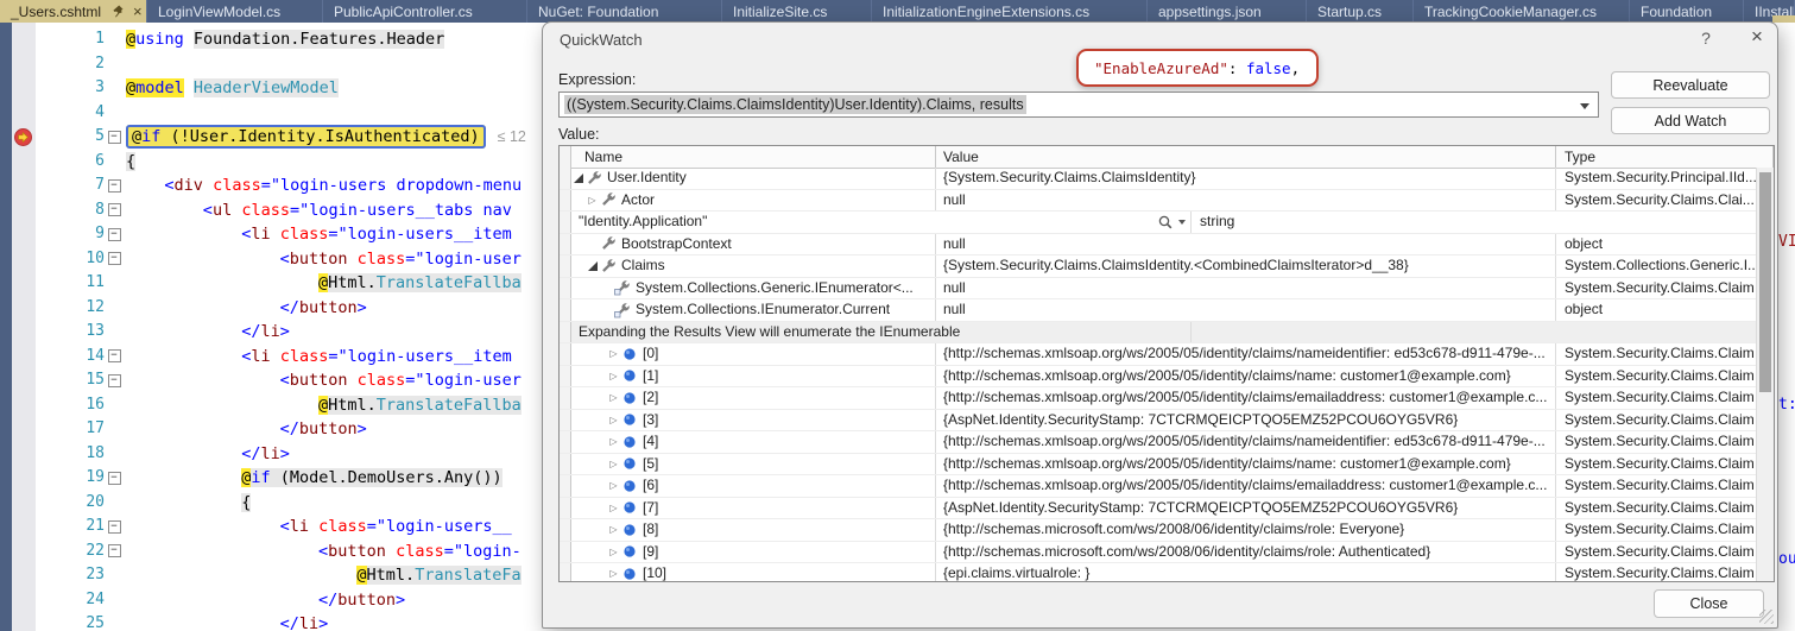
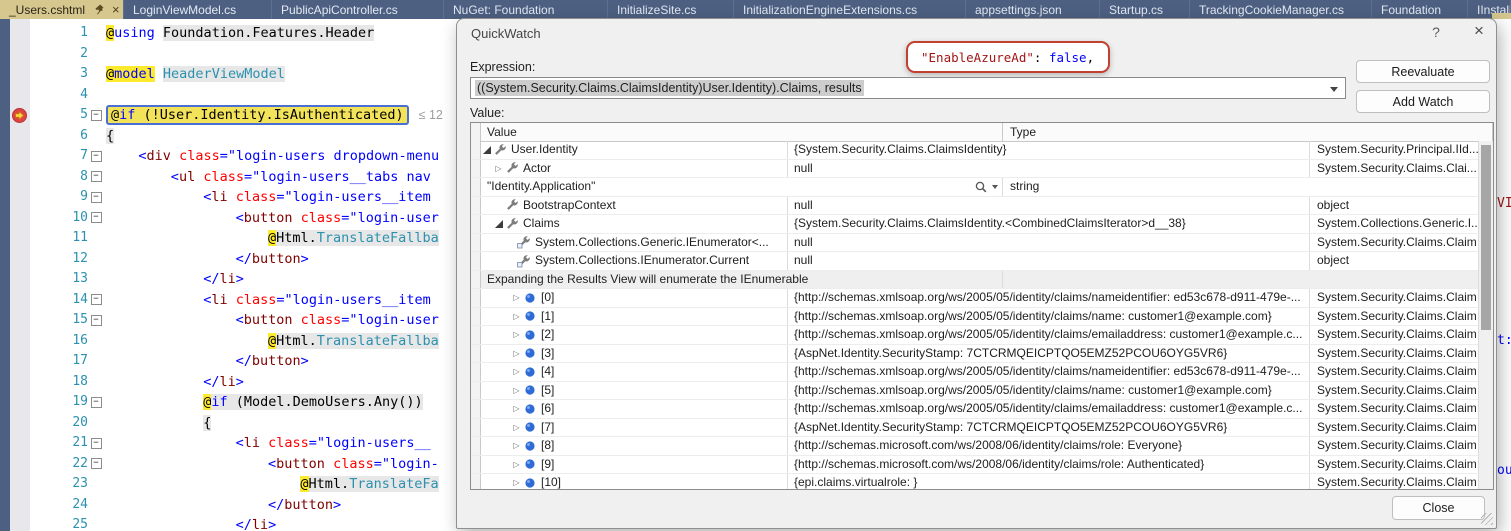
  _Users.cshtml
  ×
  LoginViewModel.cs
  PublicApiController.cs
  NuGet: Foundation
  InitializeSite.cs
  InitializationEngineExtensions.cs
  appsettings.json
  Startup.cs
  TrackingCookieManager.cs
  Foundation
  IInstal
  1
  @using Foundation.Features.Header
  2
  3
  @model HeaderViewModel
  4
  5
  −
  @if (!User.Identity.IsAuthenticated) ≤ 12
  6
  {
  7
  −
  <div class="login-users dropdown-menu
  8
  −
  <ul class="login-users__tabs nav
  9
  −
  <li class="login-users__item
  10
  −
  <button class="login-user
  11
  @Html.TranslateFallba
  12
  </button>
  13
  </li>
  14
  −
  <li class="login-users__item
  15
  −
  <button class="login-user
  16
  @Html.TranslateFallba
  17
  </button>
  18
  </li>
  19
  −
  @if (Model.DemoUsers.Any())
  20
  {
  21
  −
  <li class="login-users__
  22
  −
  <button class="login-
  23
  @Html.TranslateFa
  24
  </button>
  25
  </li>
  VI
  t:
  ou
  QuickWatch
  ?
  ×
  "EnableAzureAd": false,
  Expression:
  ((System.Security.Claims.ClaimsIdentity)User.Identity).Claims, results
  Reevaluate
  Add Watch
  Value:
- Name
  Value
  Type
  User.Identity
  {System.Security.Claims.ClaimsIdentity}
  System.Security.Principal.IId..
  ▷
  Actor
  null
  System.Security.Claims.Clai...
  "Identity.Application"
  string
  BootstrapContext
  null
  object
  Claims
  {System.Security.Claims.ClaimsIdentity.<CombinedClaimsIterator>d__38}
  System.Collections.Generic.I..
  System.Collections.Generic.IEnumerator<...
  null
  System.Security.Claims.Claim
  System.Collections.IEnumerator.Current
  null
  object
  Expanding the Results View will enumerate the IEnumerable
  ▷
  [0]
  {http://schemas.xmlsoap.org/ws/2005/05/identity/claims/nameidentifier: ed53c678-d911-479e-...
  System.Security.Claims.Claim
  ▷
  [1]
  {http://schemas.xmlsoap.org/ws/2005/05/identity/claims/name: customer1@example.com}
  System.Security.Claims.Claim
  ▷
  [2]
  {http://schemas.xmlsoap.org/ws/2005/05/identity/claims/emailaddress: customer1@example.c...
  System.Security.Claims.Claim
  ▷
  [3]
  {AspNet.Identity.SecurityStamp: 7CTCRMQEICPTQO5EMZ52PCOU6OYG5VR6}
  System.Security.Claims.Claim
  ▷
  [4]
  {http://schemas.xmlsoap.org/ws/2005/05/identity/claims/nameidentifier: ed53c678-d911-479e-...
  System.Security.Claims.Claim
  ▷
  [5]
  {http://schemas.xmlsoap.org/ws/2005/05/identity/claims/name: customer1@example.com}
  System.Security.Claims.Claim
  ▷
  [6]
  {http://schemas.xmlsoap.org/ws/2005/05/identity/claims/emailaddress: customer1@example.c...
  System.Security.Claims.Claim
  ▷
  [7]
  {AspNet.Identity.SecurityStamp: 7CTCRMQEICPTQO5EMZ52PCOU6OYG5VR6}
  System.Security.Claims.Claim
  ▷
  [8]
  {http://schemas.microsoft.com/ws/2008/06/identity/claims/role: Everyone}
  System.Security.Claims.Claim
  ▷
  [9]
  {http://schemas.microsoft.com/ws/2008/06/identity/claims/role: Authenticated}
  System.Security.Claims.Claim
  ▷
  [10]
  {epi.claims.virtualrole: }
  System.Security.Claims.Claim
  Close
